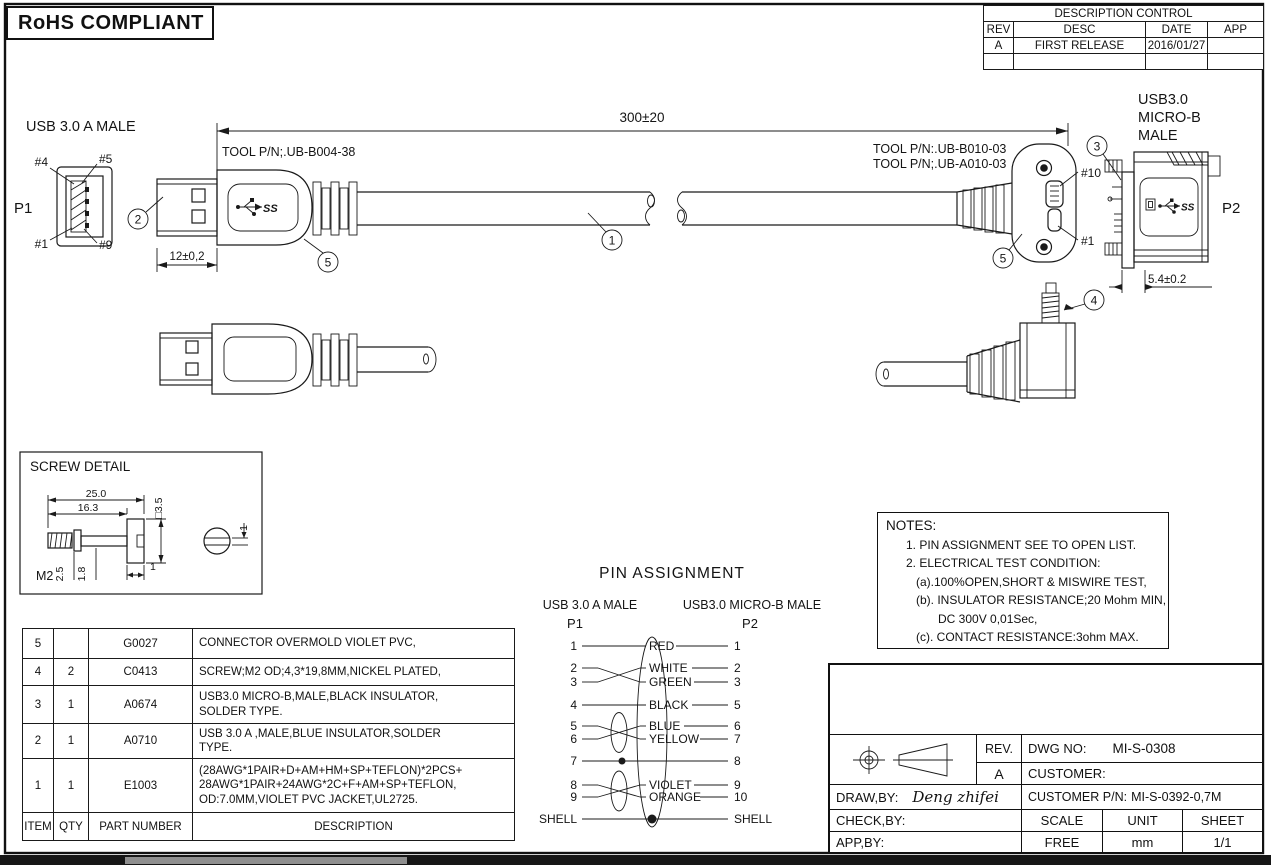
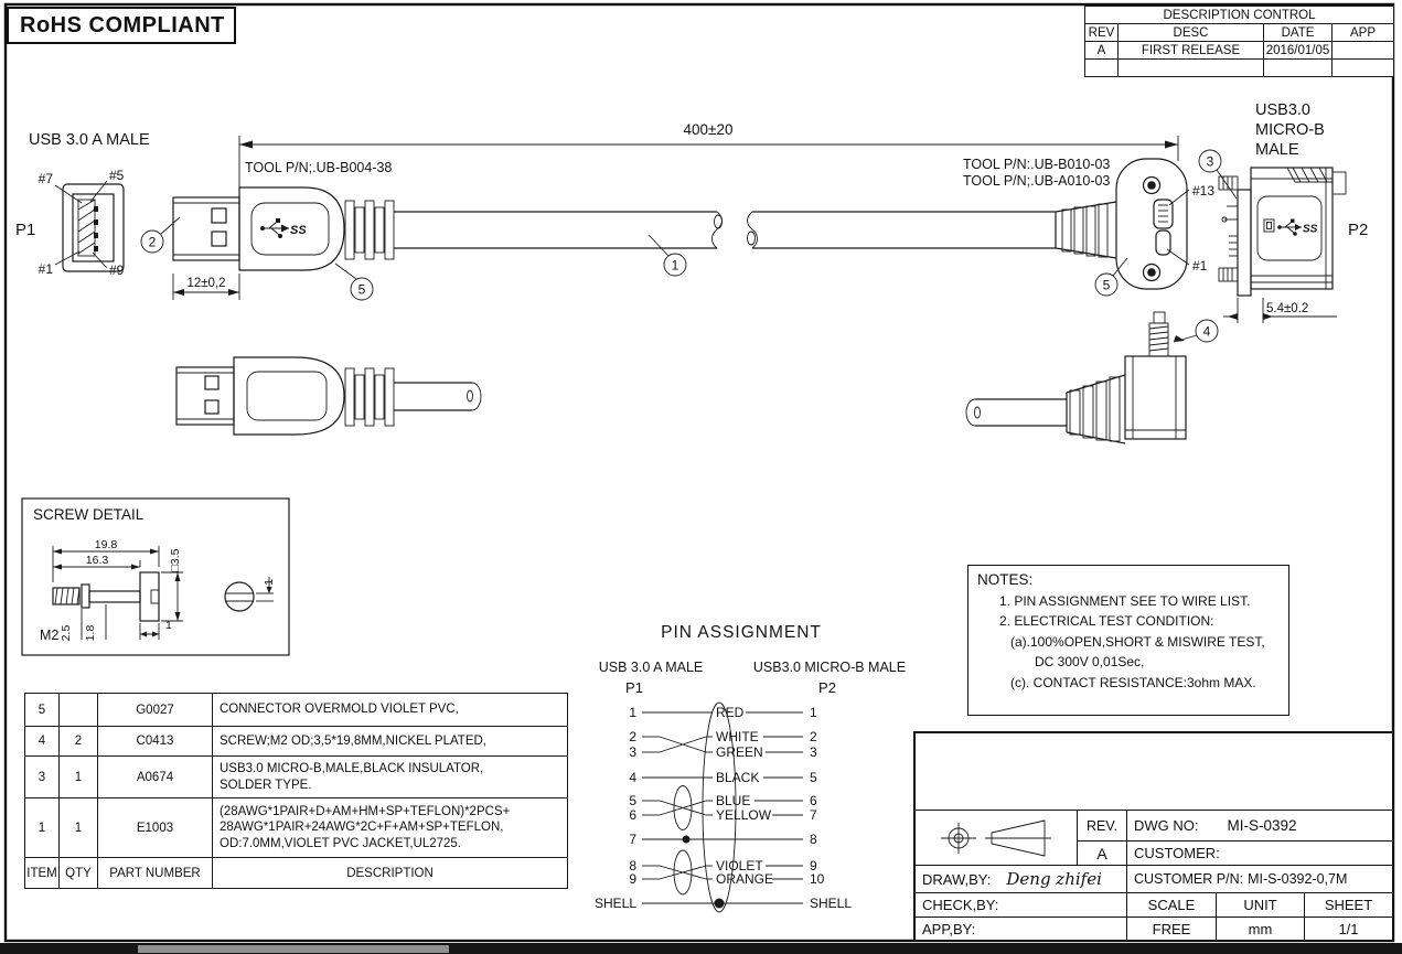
- #4
+ #7
  #5
  #1
  #9
  P1
  USB 3.0 A MALE
  2
  SS
  TOOL P/N;.UB-B004-38
  5
  1
- 300±20
+ 400±20
  12±0,2
- #10
+ #13
  #1
  TOOL P/N:.UB-B010-03
  TOOL P/N;.UB-A010-03
  3
  5
  USB3.0
  MICRO-B
  MALE
  SS
  P2
  5.4±0.2
  4
  SCREW DETAIL
- 25.0
+ 19.8
  16.3
  M2
  1
  PIN ASSIGNMENT
  USB 3.0 A MALE
  P1
  USB3.0 MICRO-B MALE
  P2
  1
  RED
  1
  2
  WHITE
  2
  3
  GREEN
  3
  4
  BLACK
  5
  5
  BLUE
  6
  6
  YELLOW
  7
  7
  8
  8
  VIOLET
  9
  9
  ORANGE
  10
  SHELL
  SHELL
  RoHS COMPLIANT
  DESCRIPTION CONTROL
  REV	DESC	DATE	APP
- A	FIRST RELEASE	2016/01/27
+ A	FIRST RELEASE	2016/01/05
  NOTES:
- 1. PIN ASSIGNMENT SEE TO OPEN LIST.
+ 1. PIN ASSIGNMENT SEE TO WIRE LIST.
  2. ELECTRICAL TEST CONDITION:
  (a).100%OPEN,SHORT & MISWIRE TEST,
- (b). INSULATOR RESISTANCE;20 Mohm MIN,
  DC 300V 0,01Sec,
  (c). CONTACT RESISTANCE:3ohm MAX.
  5		G0027	CONNECTOR OVERMOLD VIOLET PVC,
- 4	2	C0413	SCREW;M2 OD;4,3*19,8MM,NICKEL PLATED,
+ 4	2	C0413	SCREW;M2 OD;3,5*19,8MM,NICKEL PLATED,
  3	1	A0674	USB3.0 MICRO-B,MALE,BLACK INSULATOR, SOLDER TYPE.
- 2	1	A0710	USB 3.0 A ,MALE,BLUE INSULATOR,SOLDER TYPE.
  1	1	E1003	(28AWG*1PAIR+D+AM+HM+SP+TEFLON)*2PCS+ 28AWG*1PAIR+24AWG*2C+F+AM+SP+TEFLON, OD:7.0MM,VIOLET PVC JACKET,UL2725.
  ITEM	QTY	PART NUMBER	DESCRIPTION
  REV.
  DWG NO:
- MI-S-0308
+ MI-S-0392
  A
  CUSTOMER:
  DRAW,BY:
  Deng zhifei
  CUSTOMER P/N:
  MI-S-0392-0,7M
  CHECK,BY:
  SCALE
  UNIT
  SHEET
  APP,BY:
  FREE
  mm
  1/1
